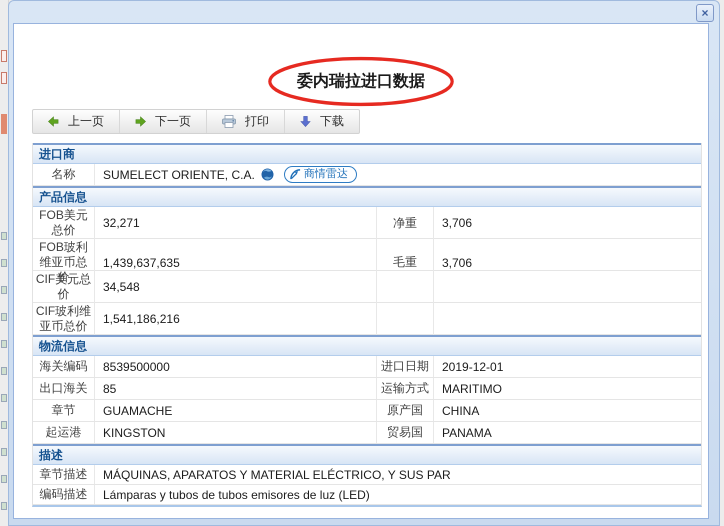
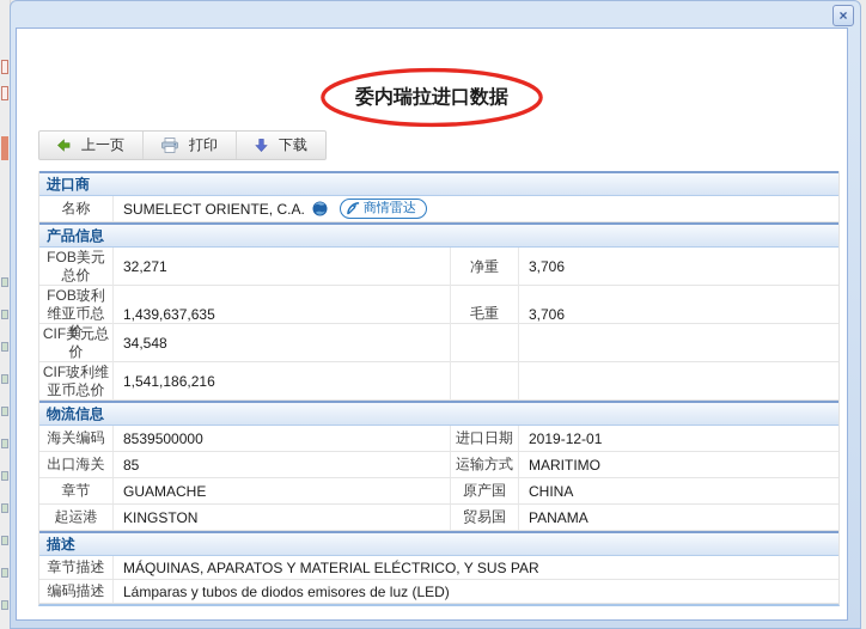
  ×
  委内瑞拉进口数据
  上一页
- 下一页
  打印
  下载
  进口商
  名称
  SUMELECT ORIENTE, C.A.
  商情雷达
  产品信息
  FOB美元总价
  32,271
  净重
  3,706
  FOB玻利维亚币总价
  1,439,637,635
  毛重
  3,706
  CIF美元总价
  34,548
  CIF玻利维亚币总价
  1,541,186,216
  物流信息
  海关编码
  8539500000
  进口日期
  2019-12-01
  出口海关
  85
  运输方式
  MARITIMO
  章节
  GUAMACHE
  原产国
  CHINA
  起运港
  KINGSTON
  贸易国
  PANAMA
  描述
  章节描述
  MÁQUINAS, APARATOS Y MATERIAL ELÉCTRICO, Y SUS PAR
  编码描述
- Lámparas y tubos de tubos emisores de luz (LED)
+ Lámparas y tubos de diodos emisores de luz (LED)
